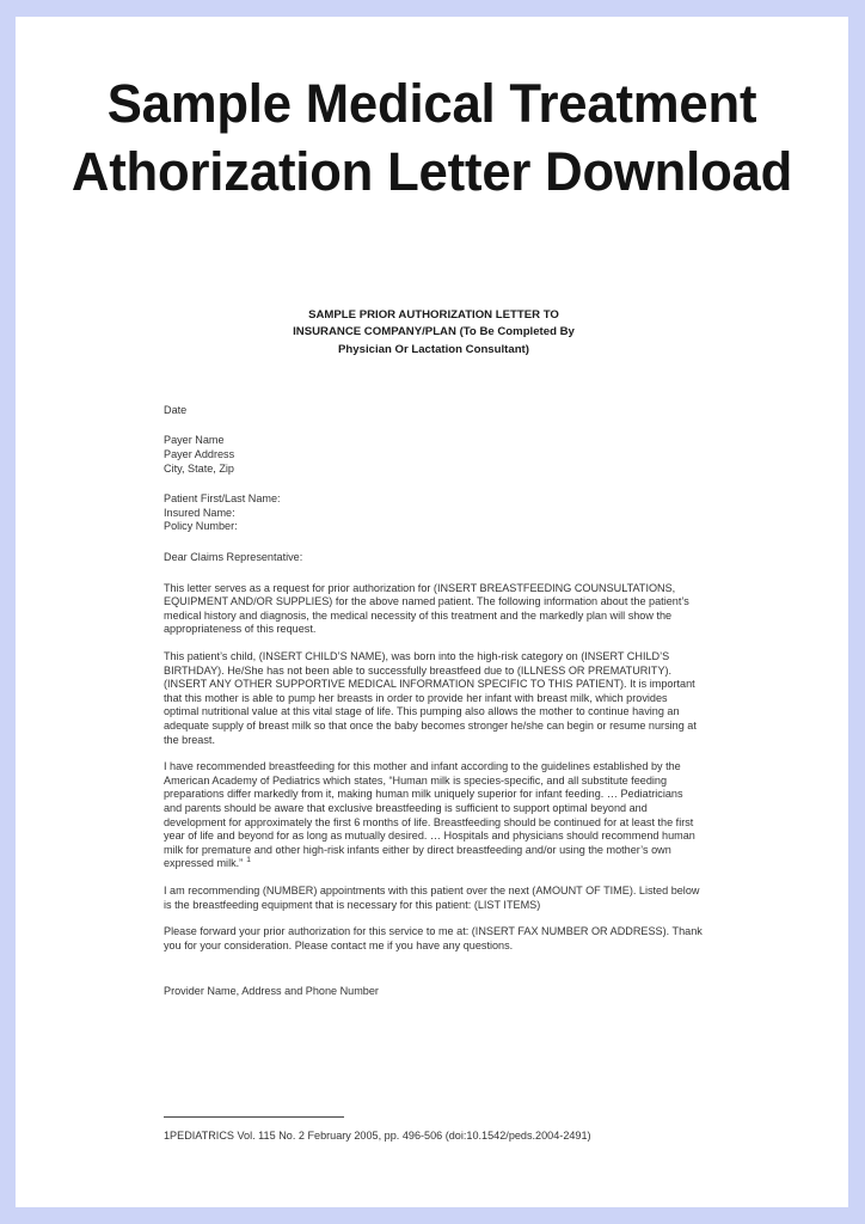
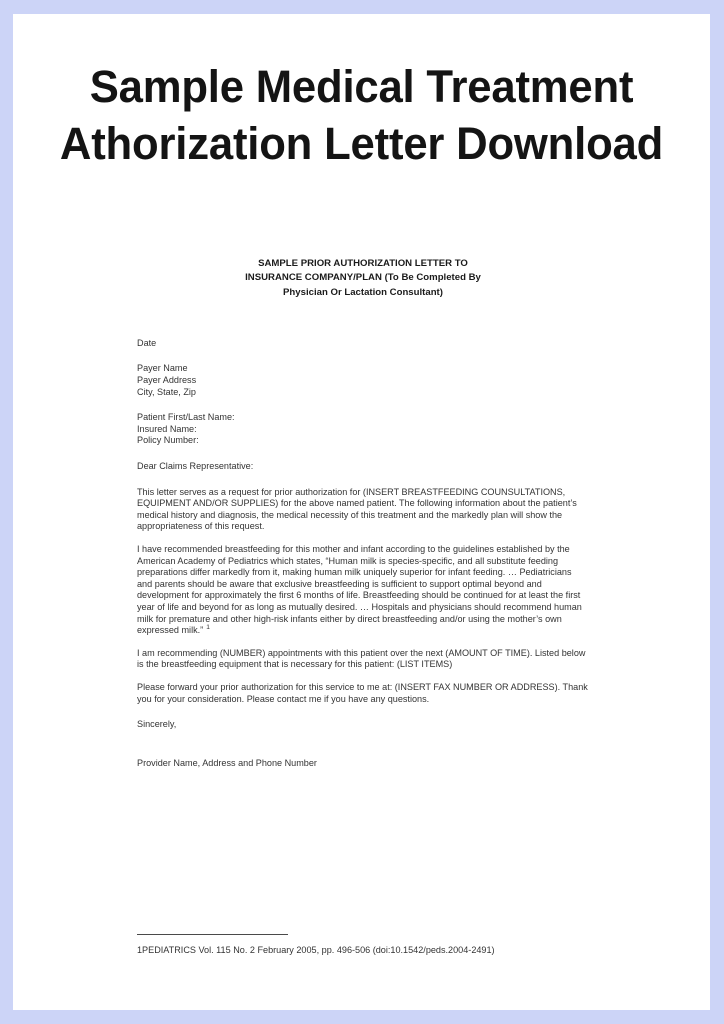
  Sample Medical Treatment
  Athorization Letter Download
  SAMPLE PRIOR AUTHORIZATION LETTER TO
  INSURANCE COMPANY/PLAN (To Be Completed By
  Physician Or Lactation Consultant)
  Date
  Payer Name
  Payer Address
  City, State, Zip
  Patient First/Last Name:
  Insured Name:
  Policy Number:
  Dear Claims Representative:
  This letter serves as a request for prior authorization for (INSERT BREASTFEEDING COUNSULTATIONS, EQUIPMENT AND/OR SUPPLIES) for the above named patient. The following information about the patient’s medical history and diagnosis, the medical necessity of this treatment and the markedly plan will show the appropriateness of this request.
- This patient’s child, (INSERT CHILD’S NAME), was born into the high-risk category on (INSERT CHILD’S BIRTHDAY). He/She has not been able to successfully breastfeed due to (ILLNESS OR PREMATURITY). (INSERT ANY OTHER SUPPORTIVE MEDICAL INFORMATION SPECIFIC TO THIS PATIENT). It is important that this mother is able to pump her breasts in order to provide her infant with breast milk, which provides optimal nutritional value at this vital stage of life. This pumping also allows the mother to continue having an adequate supply of breast milk so that once the baby becomes stronger he/she can begin or resume nursing at the breast.
  I have recommended breastfeeding for this mother and infant according to the guidelines established by the American Academy of Pediatrics which states, “Human milk is species-specific, and all substitute feeding preparations differ markedly from it, making human milk uniquely superior for infant feeding. … Pediatricians and parents should be aware that exclusive breastfeeding is sufficient to support optimal beyond and development for approximately the first 6 months of life. Breastfeeding should be continued for at least the first year of life and beyond for as long as mutually desired. … Hospitals and physicians should recommend human milk for premature and other high-risk infants either by direct breastfeeding and/or using the mother’s own expressed milk.”
  I am recommending (NUMBER) appointments with this patient over the next (AMOUNT OF TIME). Listed below is the breastfeeding equipment that is necessary for this patient: (LIST ITEMS)
  Please forward your prior authorization for this service to me at: (INSERT FAX NUMBER OR ADDRESS). Thank you for your consideration. Please contact me if you have any questions.
+ Sincerely,
  Provider Name, Address and Phone Number
  1PEDIATRICS Vol. 115 No. 2 February 2005, pp. 496-506 (doi:10.1542/peds.2004-2491)
